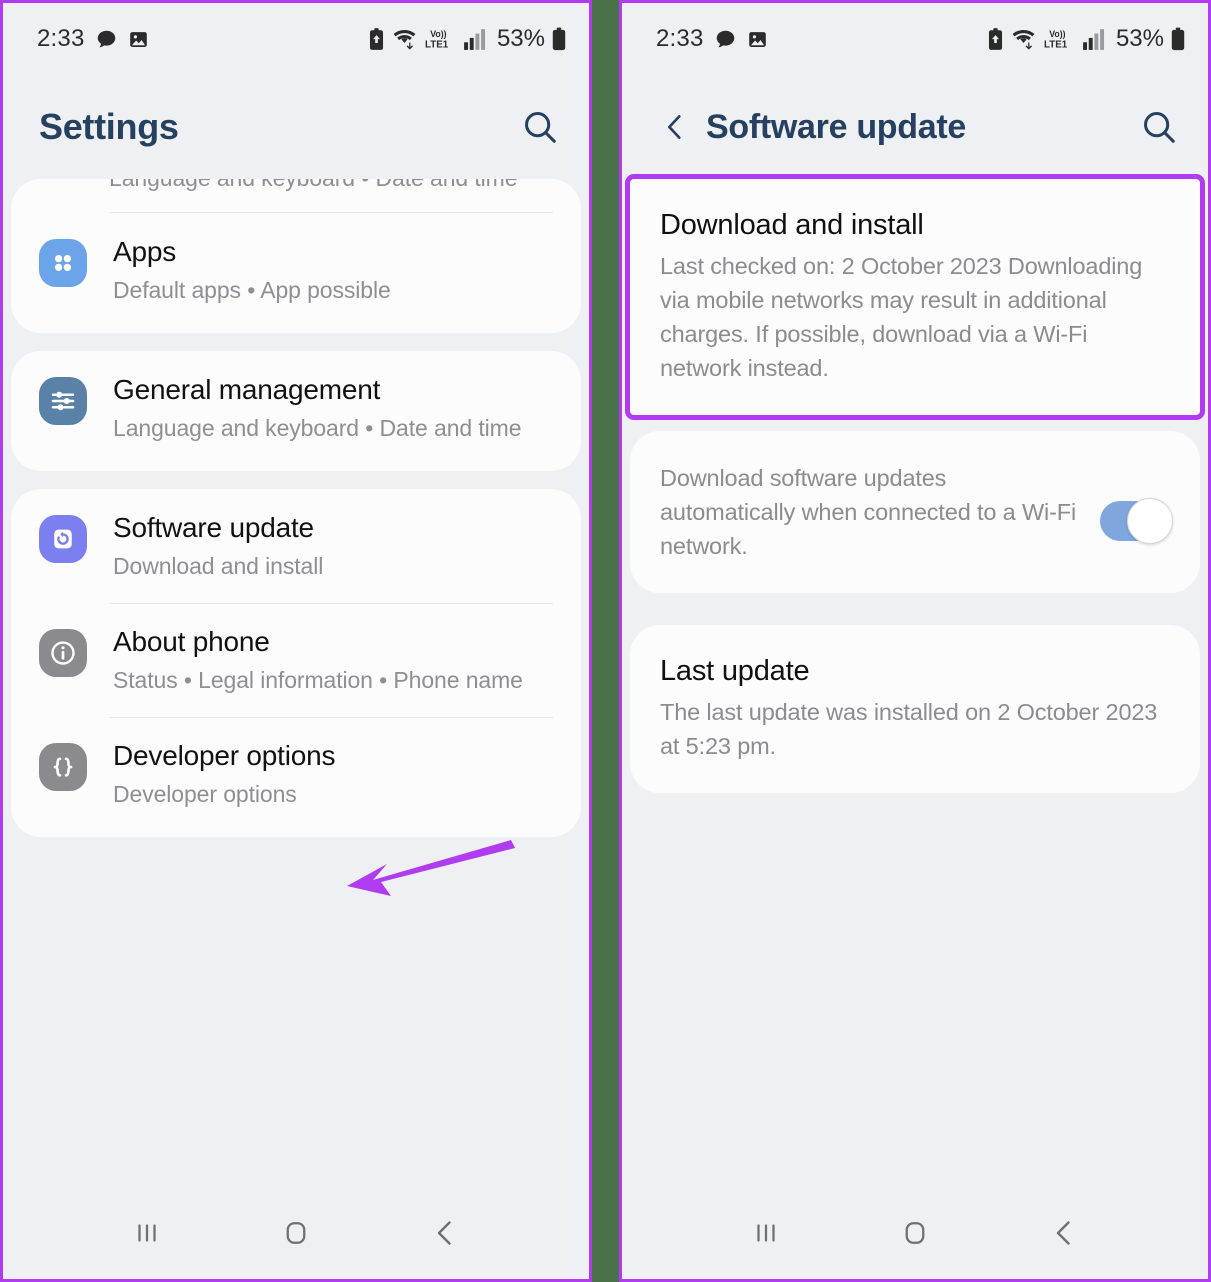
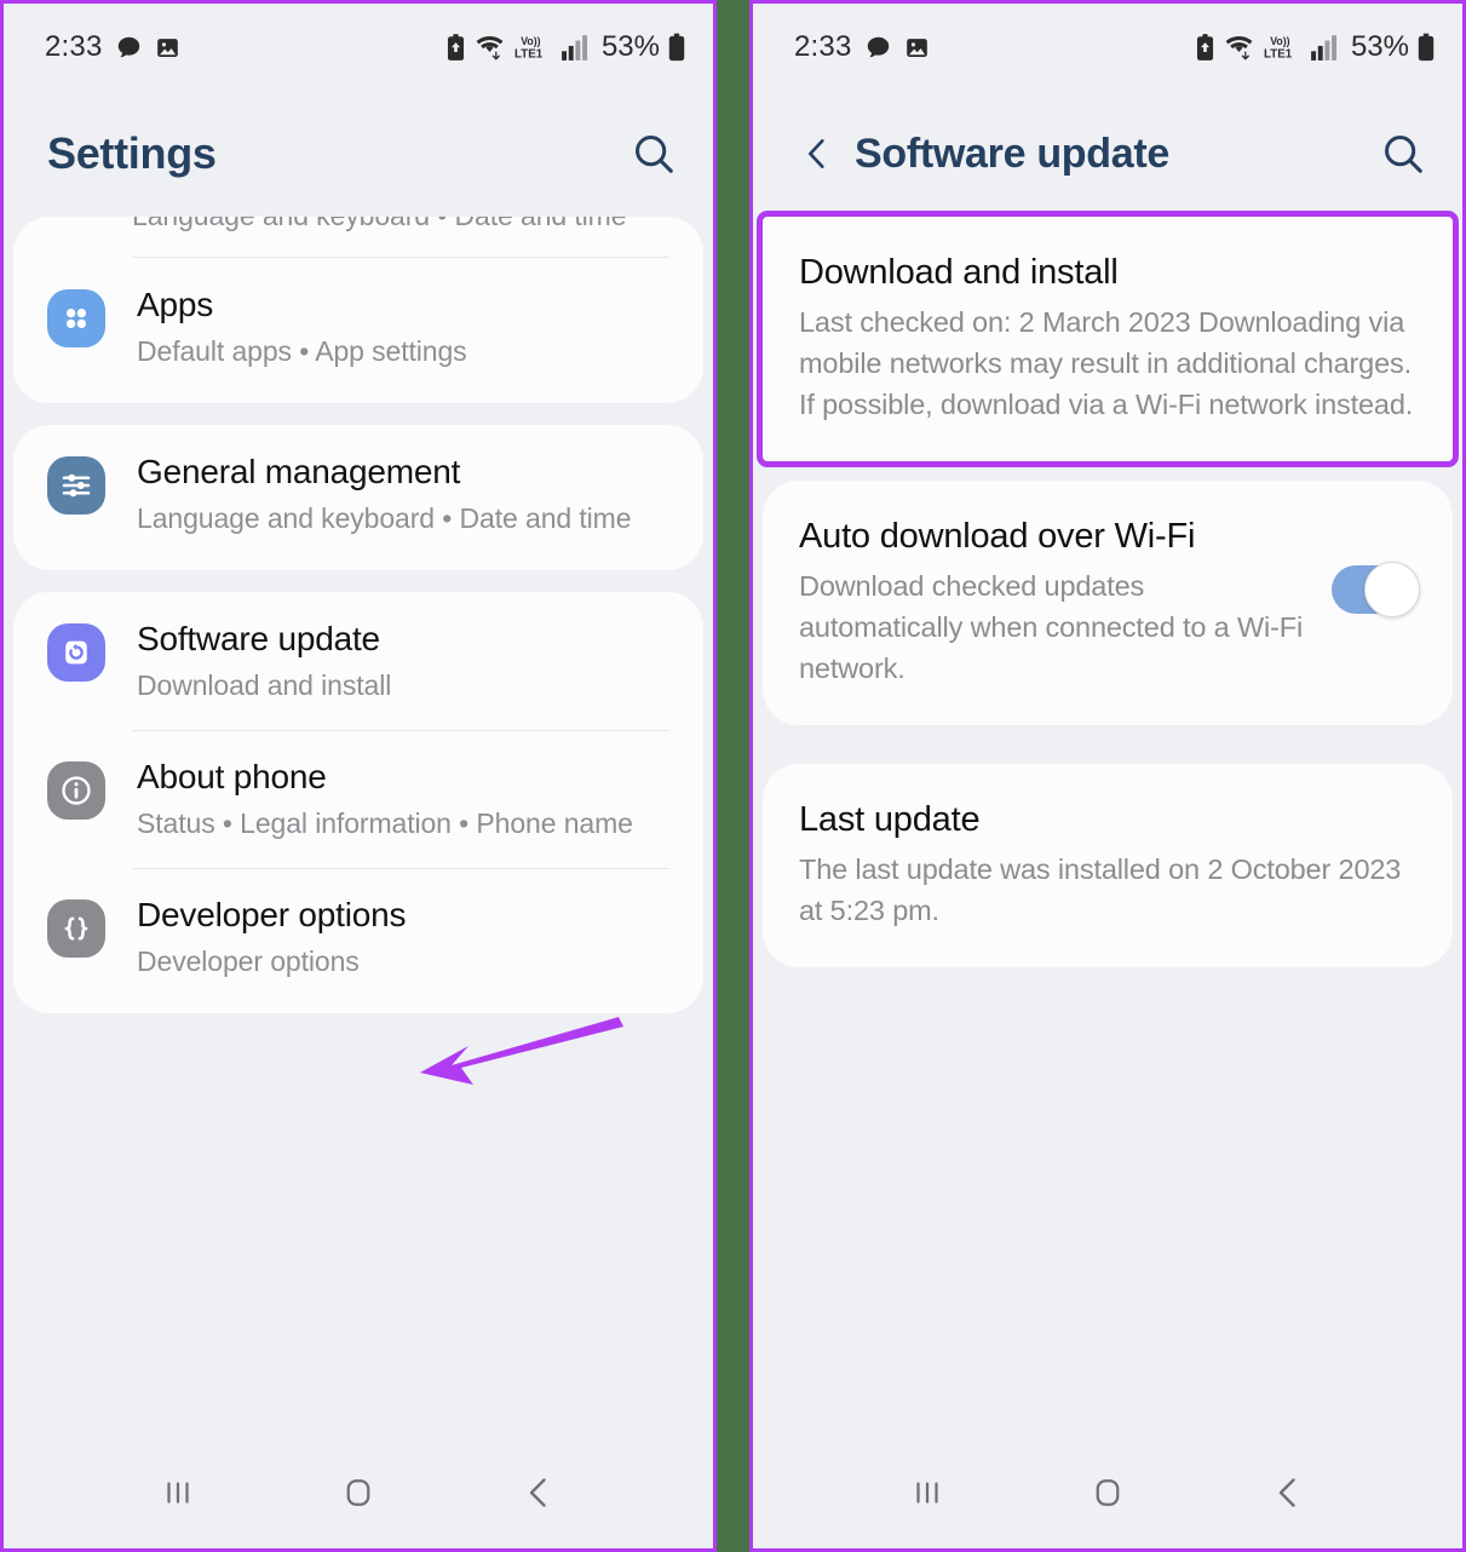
  2:33
  Vo))
  LTE1
  53%
  Settings
  Apps
- Default apps • App possible
+ Default apps • App settings
  General management
  Language and keyboard • Date and time
  Software update
  Download and install
  About phone
  Status • Legal information • Phone name
  Developer options
  Developer options
  2:33
  Vo))
  LTE1
  53%
  Software update
  Download and install
- Last checked on: 2 October 2023 Downloading via mobile networks may result in additional charges. If possible, download via a Wi-Fi network instead.
+ Last checked on: 2 March 2023 Downloading via mobile networks may result in additional charges. If possible, download via a Wi-Fi network instead.
+ Auto download over Wi-Fi
- Download software updates automatically when connected to a Wi-Fi network.
+ Download checked updates automatically when connected to a Wi-Fi network.
  Last update
  The last update was installed on 2 October 2023 at 5:23 pm.
